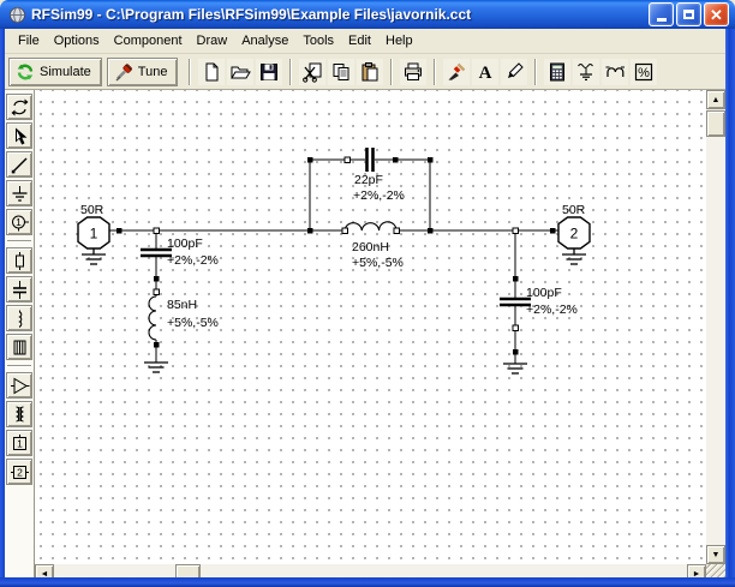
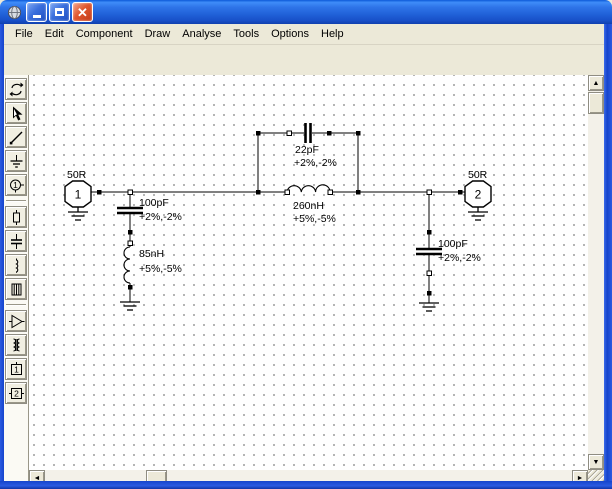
- RFSim99 - C:\Program Files\RFSim99\Example Files\javornik.cct
  ✕
  File
- Options
+ Edit
  Component
  Draw
  Analyse
  Tools
- Edit
+ Options
  Help
- Simulate
- Tune
- A
- %
  1
  1
  2
  1
  50R
  2
  50R
  22pF
  +2%,-2%
  260nH
  +5%,-5%
  100pF
  +2%,-2%
  85nH
  +5%,-5%
  100pF
  +2%,-2%
